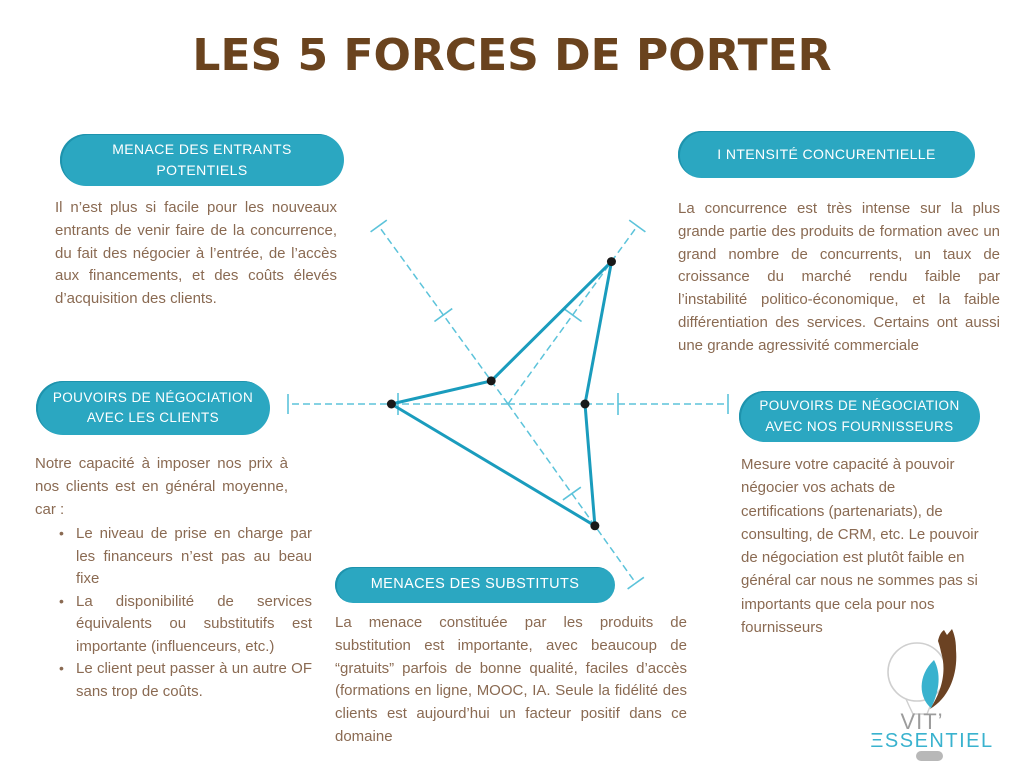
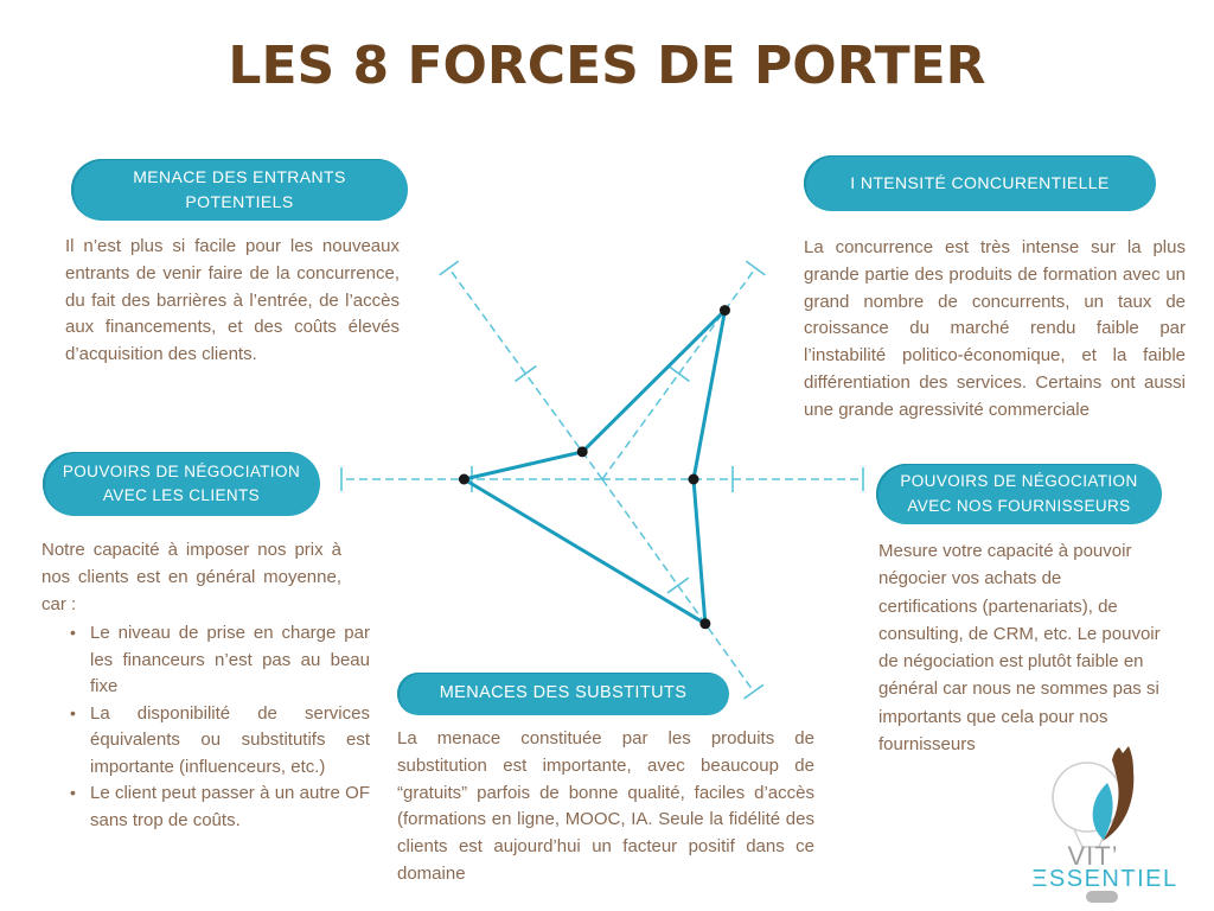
- LES 5 FORCES DE PORTER
+ LES 8 FORCES DE PORTER
  MENACE DES ENTRANTS
  POTENTIELS
- Il n’est plus si facile pour les nouveaux entrants de venir faire de la concurrence, du fait des négocier à l’entrée, de l’accès aux financements, et des coûts élevés d’acquisition des clients.
+ Il n’est plus si facile pour les nouveaux entrants de venir faire de la concurrence, du fait des barrières à l’entrée, de l’accès aux financements, et des coûts élevés d’acquisition des clients.
  I NTENSITÉ CONCURENTIELLE
  La concurrence est très intense sur la plus grande partie des produits de formation avec un grand nombre de concurrents, un taux de croissance du marché rendu faible par l’instabilité politico-économique, et la faible différentiation des services. Certains ont aussi une grande agressivité commerciale
  POUVOIRS DE NÉGOCIATION
  AVEC LES CLIENTS
  Notre capacité à imposer nos prix à nos clients est en général moyenne, car :
  Le niveau de prise en charge par les financeurs n’est pas au beau fixe
  La disponibilité de services équivalents ou substitutifs est importante (influenceurs, etc.)
  Le client peut passer à un autre OF sans trop de coûts.
  POUVOIRS DE NÉGOCIATION
  AVEC NOS FOURNISSEURS
  Mesure votre capacité à pouvoir négocier vos achats de certifications (partenariats), de consulting, de CRM, etc. Le pouvoir de négociation est plutôt faible en général car nous ne sommes pas si importants que cela pour nos fournisseurs
  MENACES DES SUBSTITUTS
  La menace constituée par les produits de substitution est importante, avec beaucoup de “gratuits” parfois de bonne qualité, faciles d’accès (formations en ligne, MOOC, IA. Seule la fidélité des clients est aujourd’hui un facteur positif dans ce domaine
  VIT’
  ΞSSENTIEL
